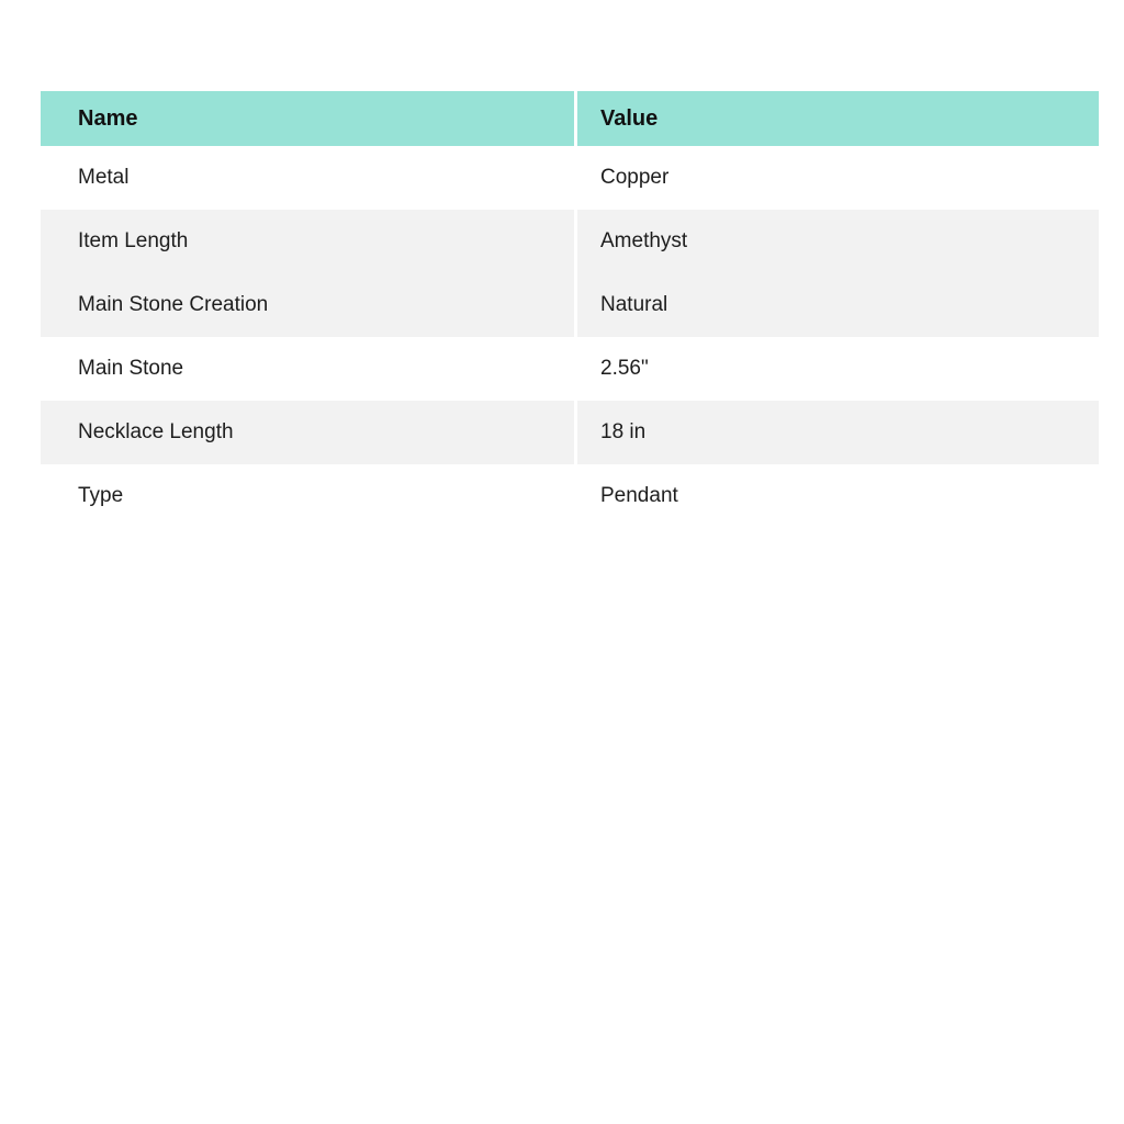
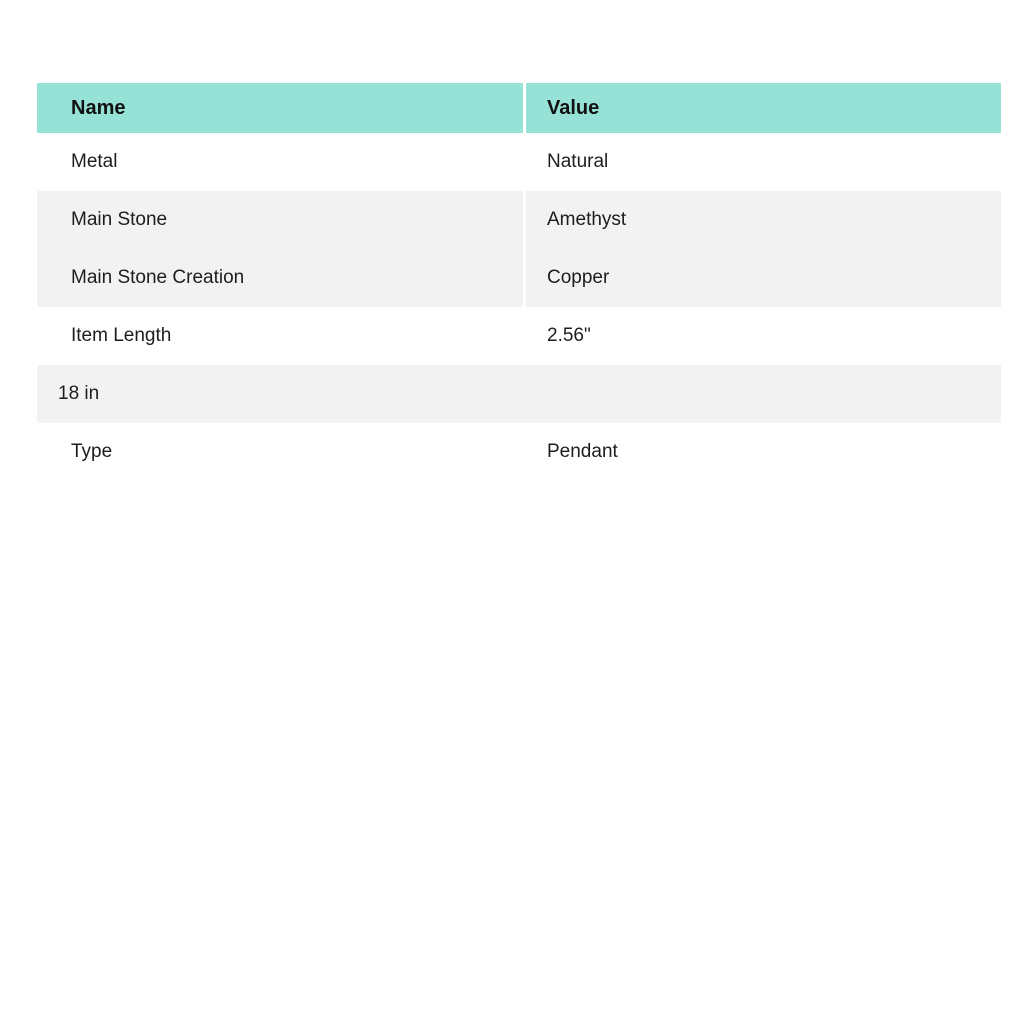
  Name
  Value
  Metal
- Copper
+ Natural
- Item Length
+ Main Stone
  Amethyst
  Main Stone Creation
- Natural
+ Copper
- Main Stone
+ Item Length
  2.56"
- Necklace Length
  18 in
  Type
  Pendant
